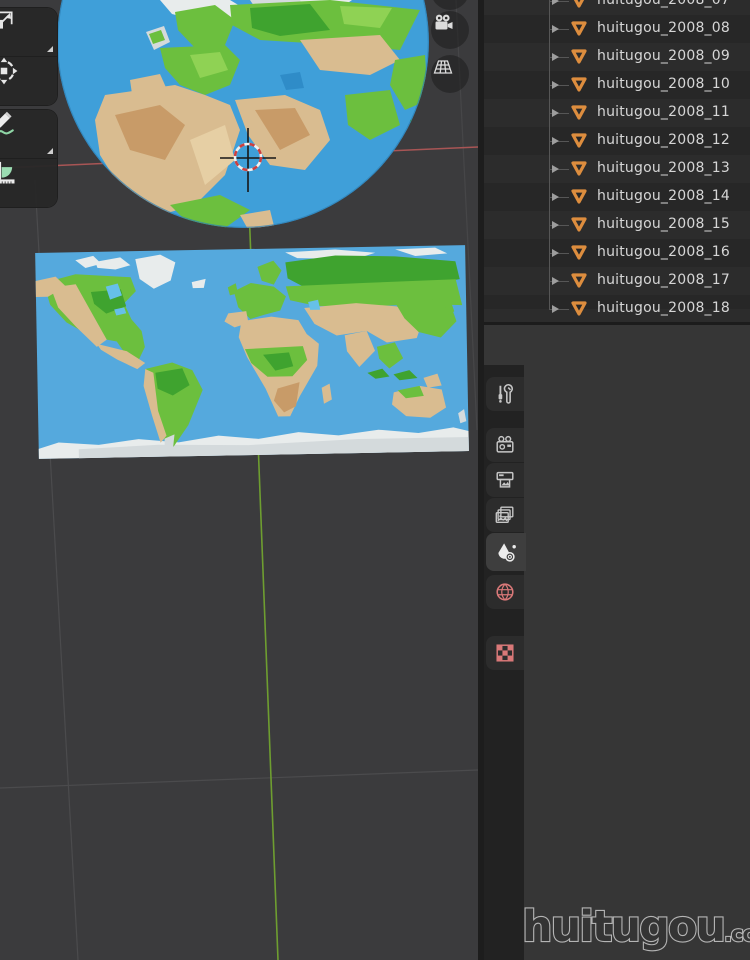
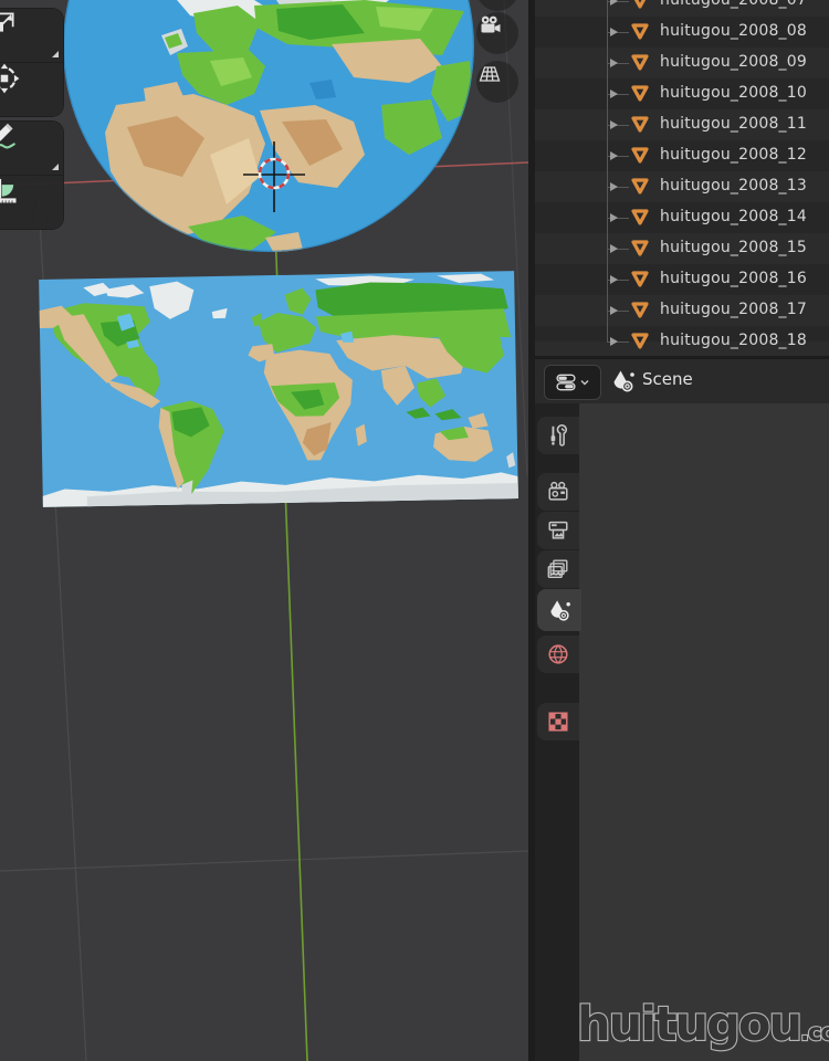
  huitugou_2008_07
  huitugou_2008_08
  huitugou_2008_09
  huitugou_2008_10
  huitugou_2008_11
  huitugou_2008_12
  huitugou_2008_13
  huitugou_2008_14
  huitugou_2008_15
  huitugou_2008_16
  huitugou_2008_17
  huitugou_2008_18
+ Scene
  huitugou.co
